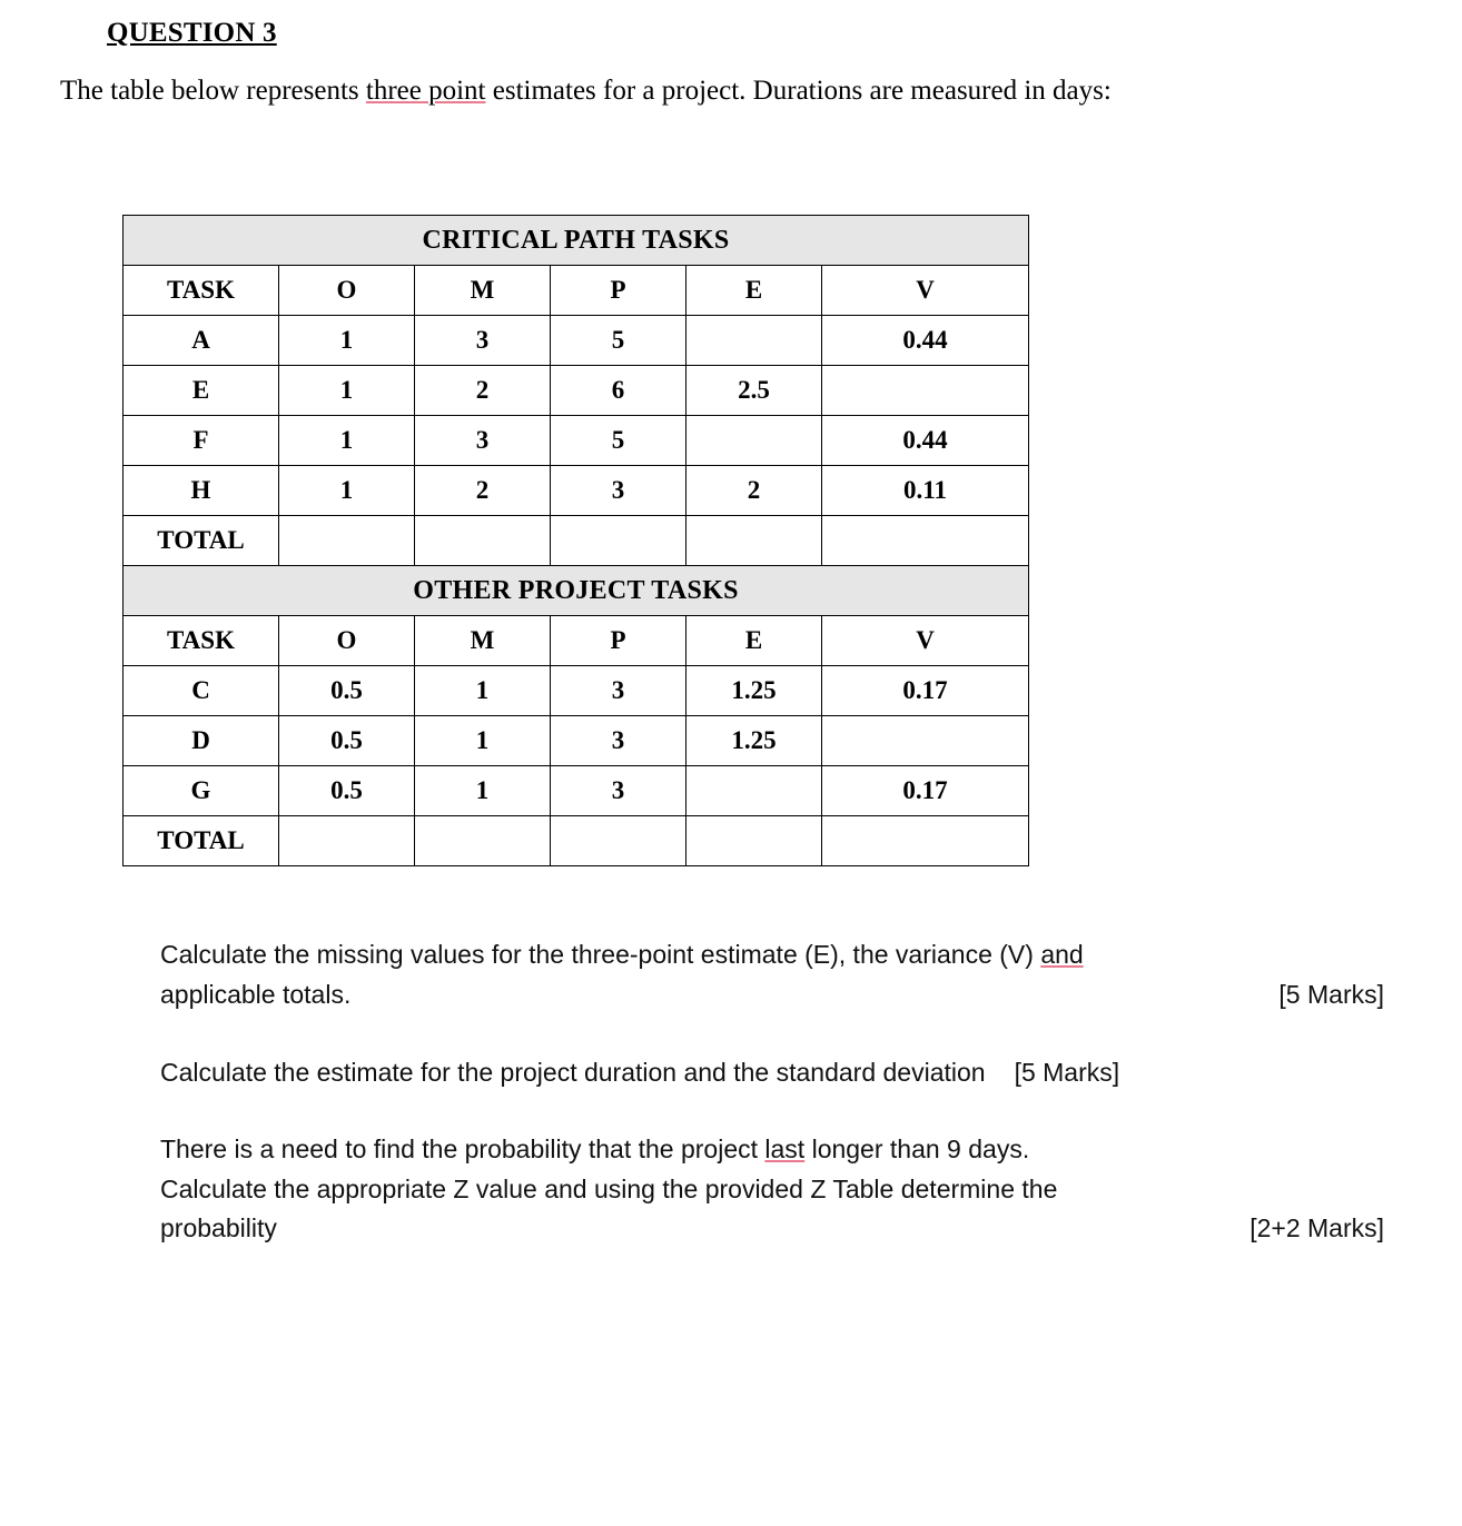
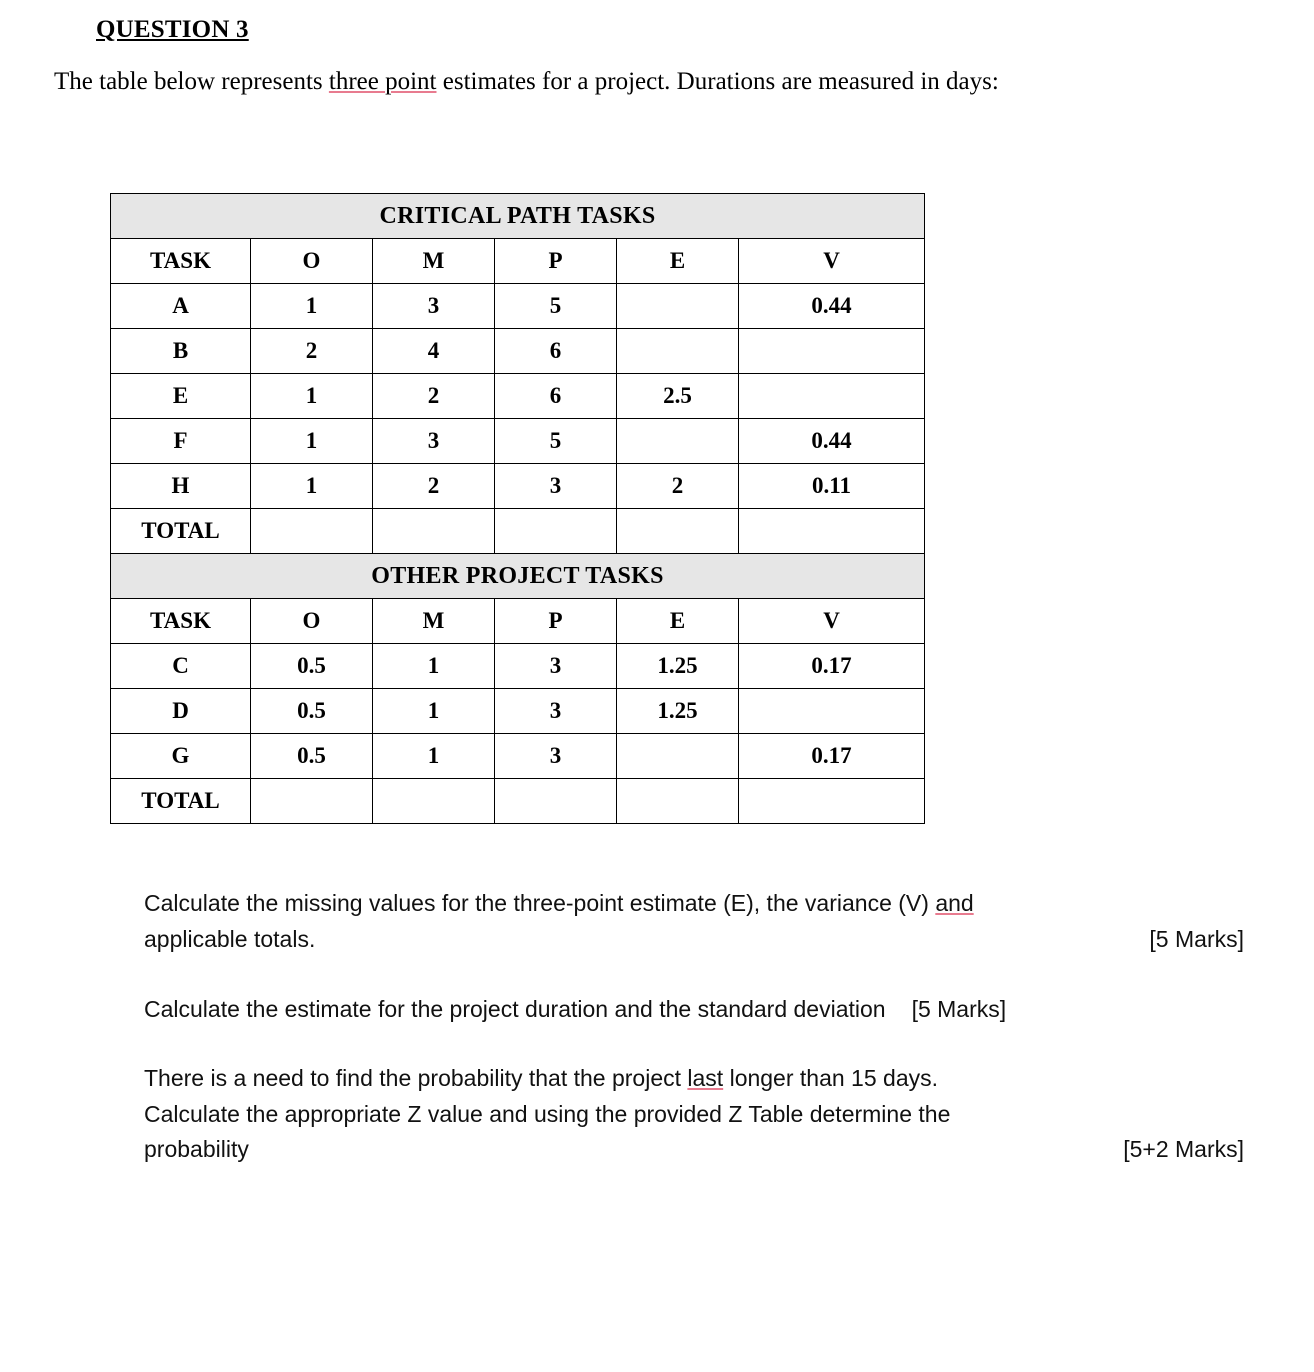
  QUESTION 3
  The table below represents three point estimates for a project. Durations are measured in days:
  CRITICAL PATH TASKS
  TASK	O	M	P	E	V
  A	1	3	5		0.44
+ B	2	4	6
  E	1	2	6	2.5
  F	1	3	5		0.44
  H	1	2	3	2	0.11
  TOTAL
  OTHER PROJECT TASKS
  TASK	O	M	P	E	V
  C	0.5	1	3	1.25	0.17
  D	0.5	1	3	1.25
  G	0.5	1	3		0.17
  TOTAL
  Calculate the missing values for the three-point estimate (E), the variance (V) and
  applicable totals.
  [5 Marks]
  Calculate the estimate for the project duration and the standard deviation [5 Marks]
- There is a need to find the probability that the project last longer than 9 days.
+ There is a need to find the probability that the project last longer than 15 days.
  Calculate the appropriate Z value and using the provided Z Table determine the
  probability
- [2+2 Marks]
+ [5+2 Marks]
